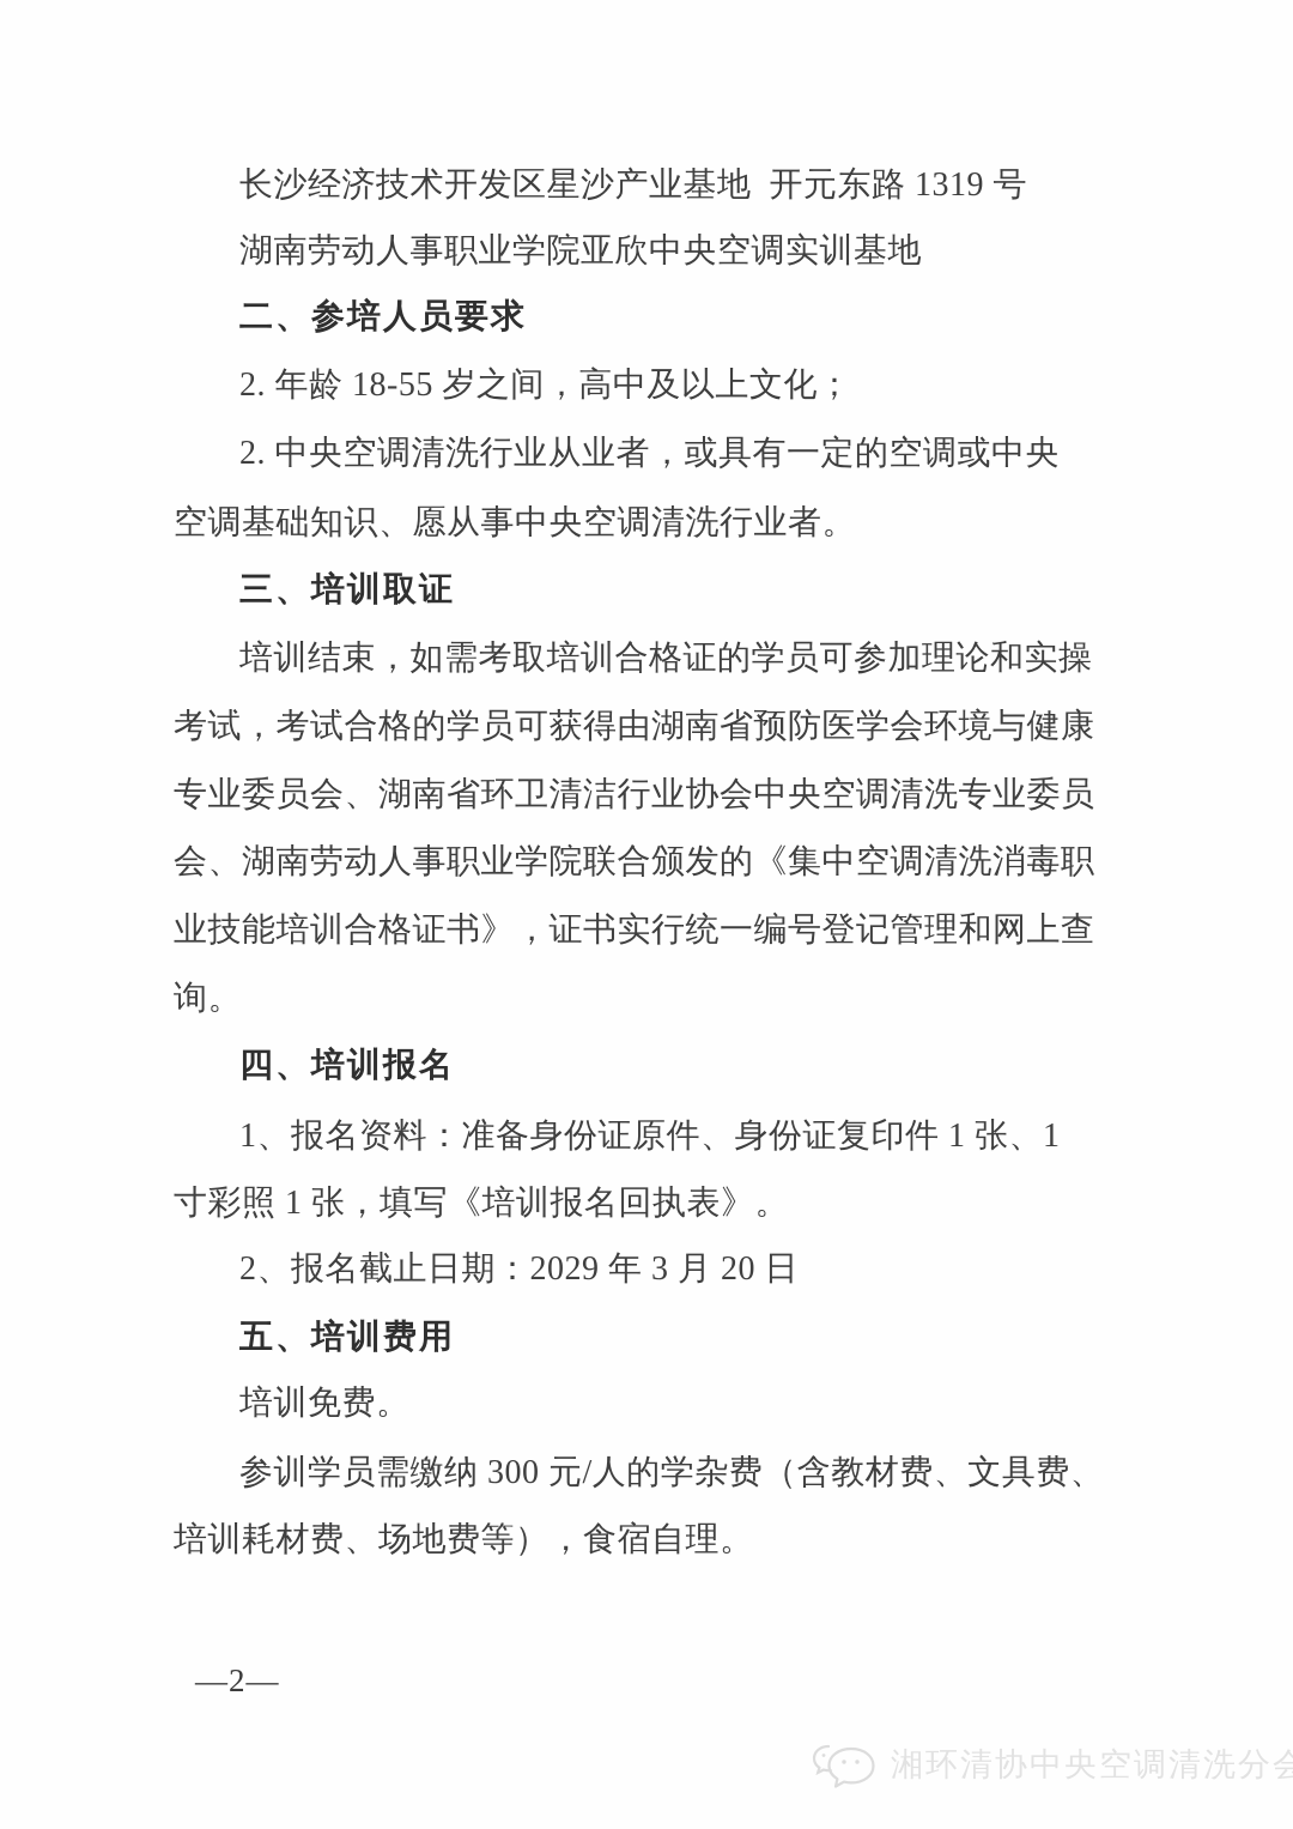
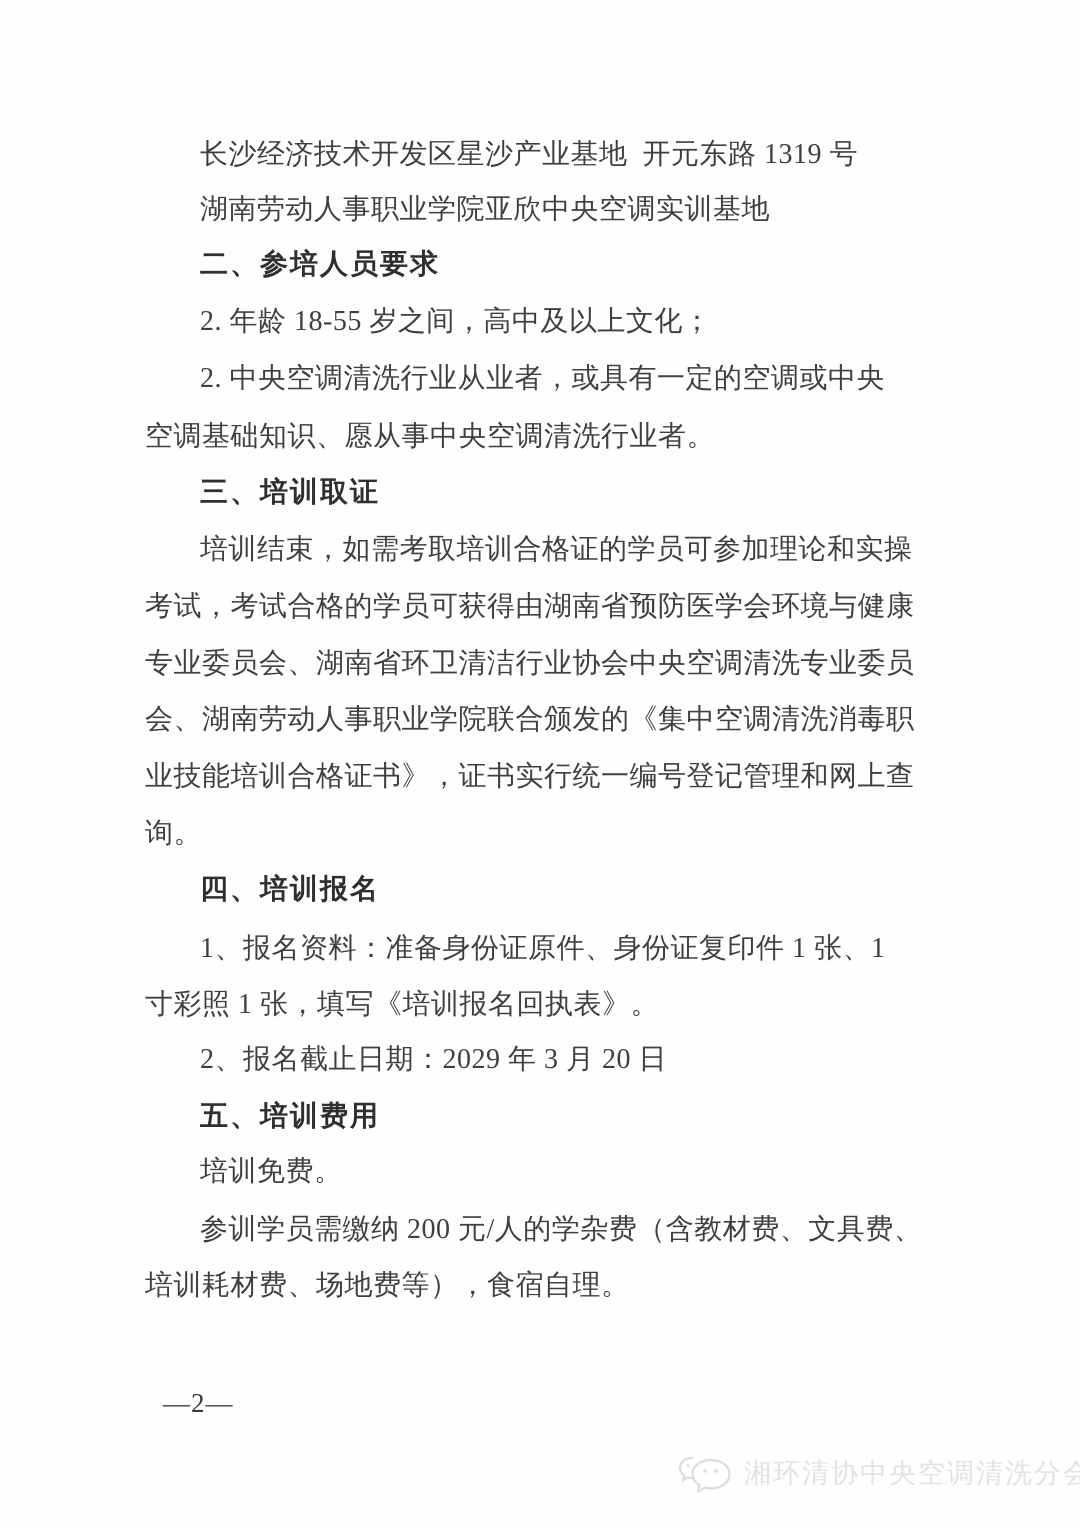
  长沙经济技术开发区星沙产业基地 开元东路 1319 号
  湖南劳动人事职业学院亚欣中央空调实训基地
  二、参培人员要求
  2. 年龄 18-55 岁之间，高中及以上文化；
  2. 中央空调清洗行业从业者，或具有一定的空调或中央
  空调基础知识、愿从事中央空调清洗行业者。
  三、培训取证
  培训结束，如需考取培训合格证的学员可参加理论和实操
  考试，考试合格的学员可获得由湖南省预防医学会环境与健康
  专业委员会、湖南省环卫清洁行业协会中央空调清洗专业委员
  会、湖南劳动人事职业学院联合颁发的《集中空调清洗消毒职
  业技能培训合格证书》，证书实行统一编号登记管理和网上查
  询。
  四、培训报名
  1、报名资料：准备身份证原件、身份证复印件 1 张、1
  寸彩照 1 张，填写《培训报名回执表》。
  2、报名截止日期：2029 年 3 月 20 日
  五、培训费用
  培训免费。
- 参训学员需缴纳 300 元/人的学杂费（含教材费、文具费、
+ 参训学员需缴纳 200 元/人的学杂费（含教材费、文具费、
  培训耗材费、场地费等），食宿自理。
  —2—
  湘环清协中央空调清洗分会
